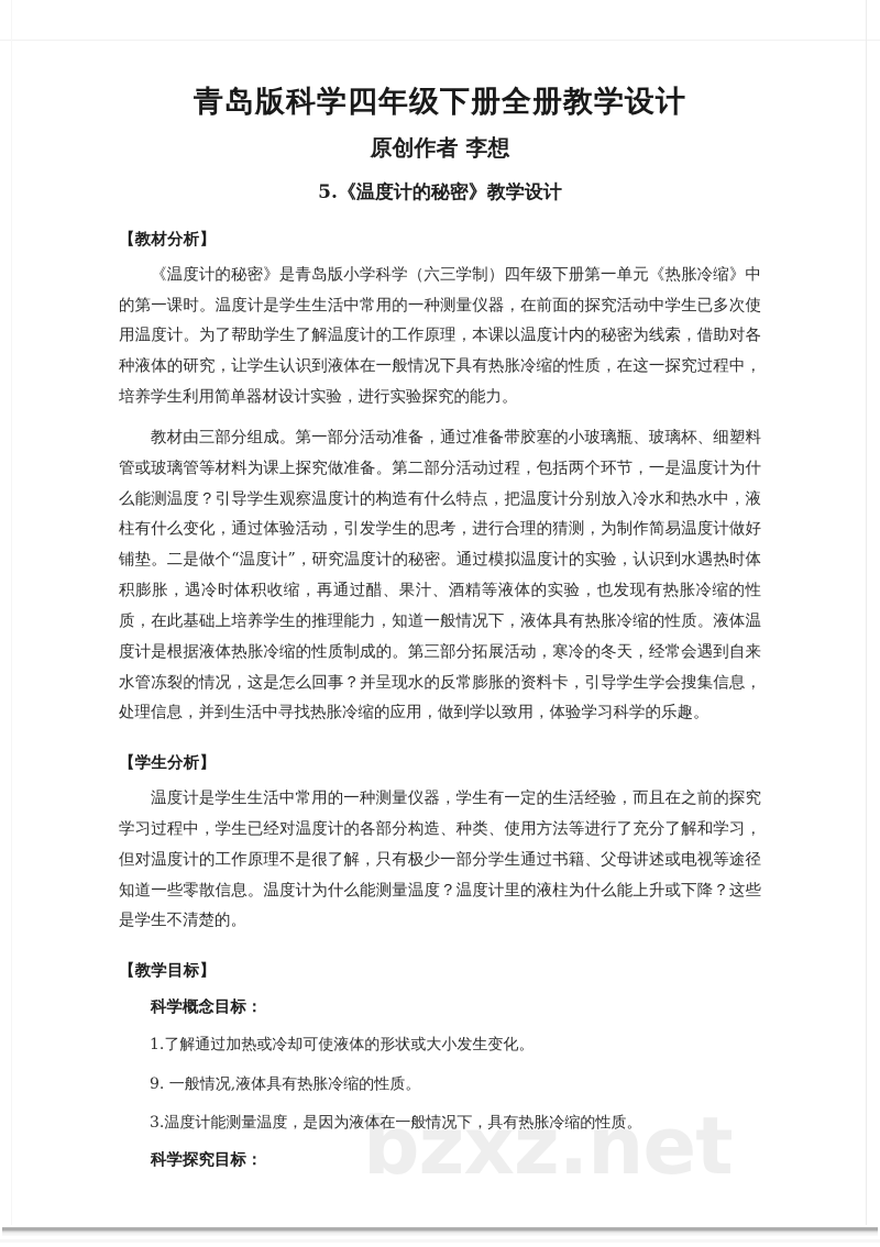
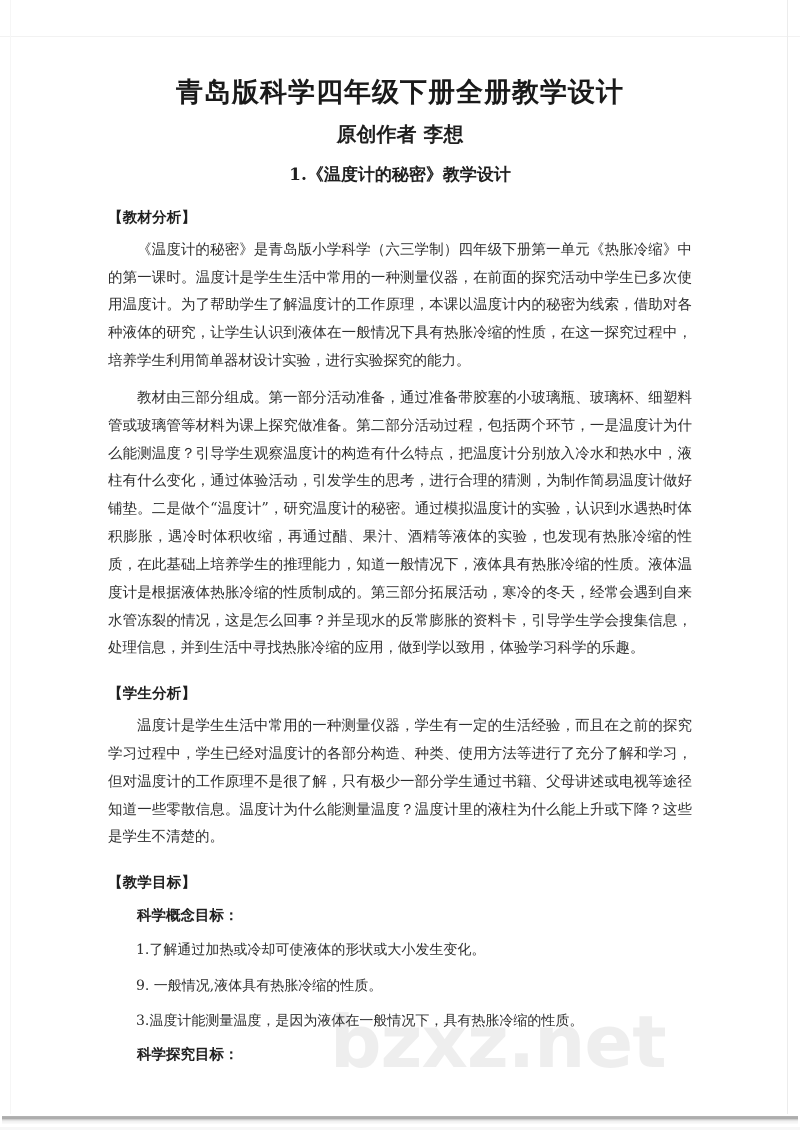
  bzxz.net
  青岛版科学四年级下册全册教学设计
  原创作者 李想
- 5.《温度计的秘密》教学设计
+ 1.《温度计的秘密》教学设计
  【教材分析】
  《温度计的秘密》是青岛版小学科学（六三学制）四年级下册第一单元《热胀冷缩》中的第一课时。温度计是学生生活中常用的一种测量仪器，在前面的探究活动中学生已多次使用温度计。为了帮助学生了解温度计的工作原理，本课以温度计内的秘密为线索，借助对各种液体的研究，让学生认识到液体在一般情况下具有热胀冷缩的性质，在这一探究过程中，培养学生利用简单器材设计实验，进行实验探究的能力。
  教材由三部分组成。第一部分活动准备，通过准备带胶塞的小玻璃瓶、玻璃杯、细塑料管或玻璃管等材料为课上探究做准备。第二部分活动过程，包括两个环节，一是温度计为什么能测温度？引导学生观察温度计的构造有什么特点，把温度计分别放入冷水和热水中，液柱有什么变化，通过体验活动，引发学生的思考，进行合理的猜测，为制作简易温度计做好铺垫。二是做个“温度计”，研究温度计的秘密。通过模拟温度计的实验，认识到水遇热时体积膨胀，遇冷时体积收缩，再通过醋、果汁、酒精等液体的实验，也发现有热胀冷缩的性质，在此基础上培养学生的推理能力，知道一般情况下，液体具有热胀冷缩的性质。液体温度计是根据液体热胀冷缩的性质制成的。第三部分拓展活动，寒冷的冬天，经常会遇到自来水管冻裂的情况，这是怎么回事？并呈现水的反常膨胀的资料卡，引导学生学会搜集信息，处理信息，并到生活中寻找热胀冷缩的应用，做到学以致用，体验学习科学的乐趣。
  【学生分析】
  温度计是学生生活中常用的一种测量仪器，学生有一定的生活经验，而且在之前的探究学习过程中，学生已经对温度计的各部分构造、种类、使用方法等进行了充分了解和学习，但对温度计的工作原理不是很了解，只有极少一部分学生通过书籍、父母讲述或电视等途径知道一些零散信息。温度计为什么能测量温度？温度计里的液柱为什么能上升或下降？这些是学生不清楚的。
  【教学目标】
  科学概念目标：
  1.了解通过加热或冷却可使液体的形状或大小发生变化。
  9. 一般情况,液体具有热胀冷缩的性质。
  3.温度计能测量温度，是因为液体在一般情况下，具有热胀冷缩的性质。
  科学探究目标：
